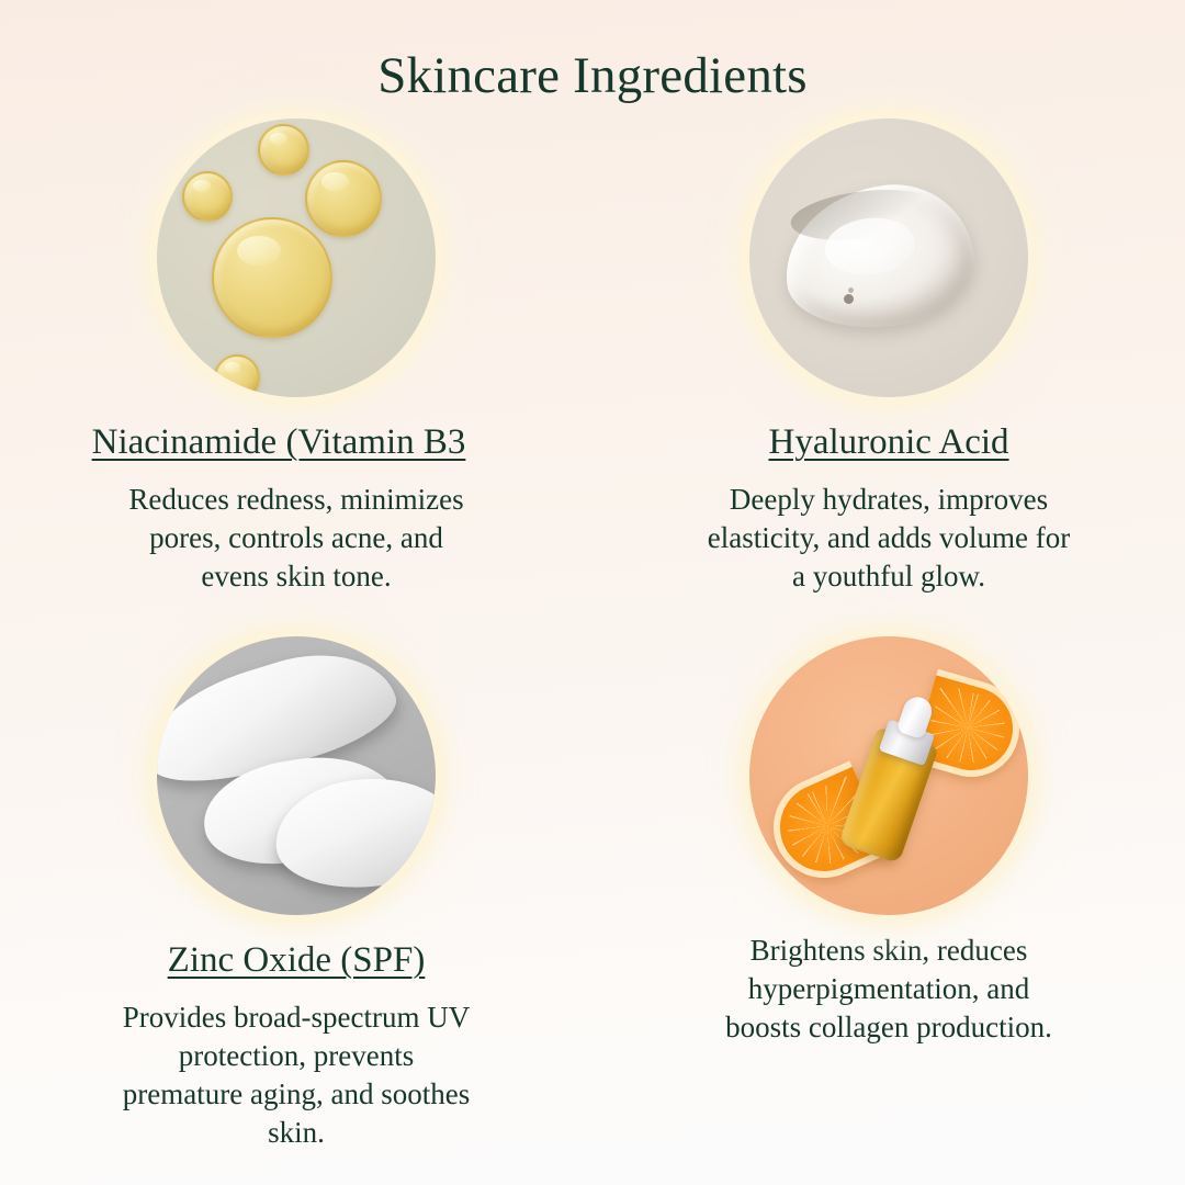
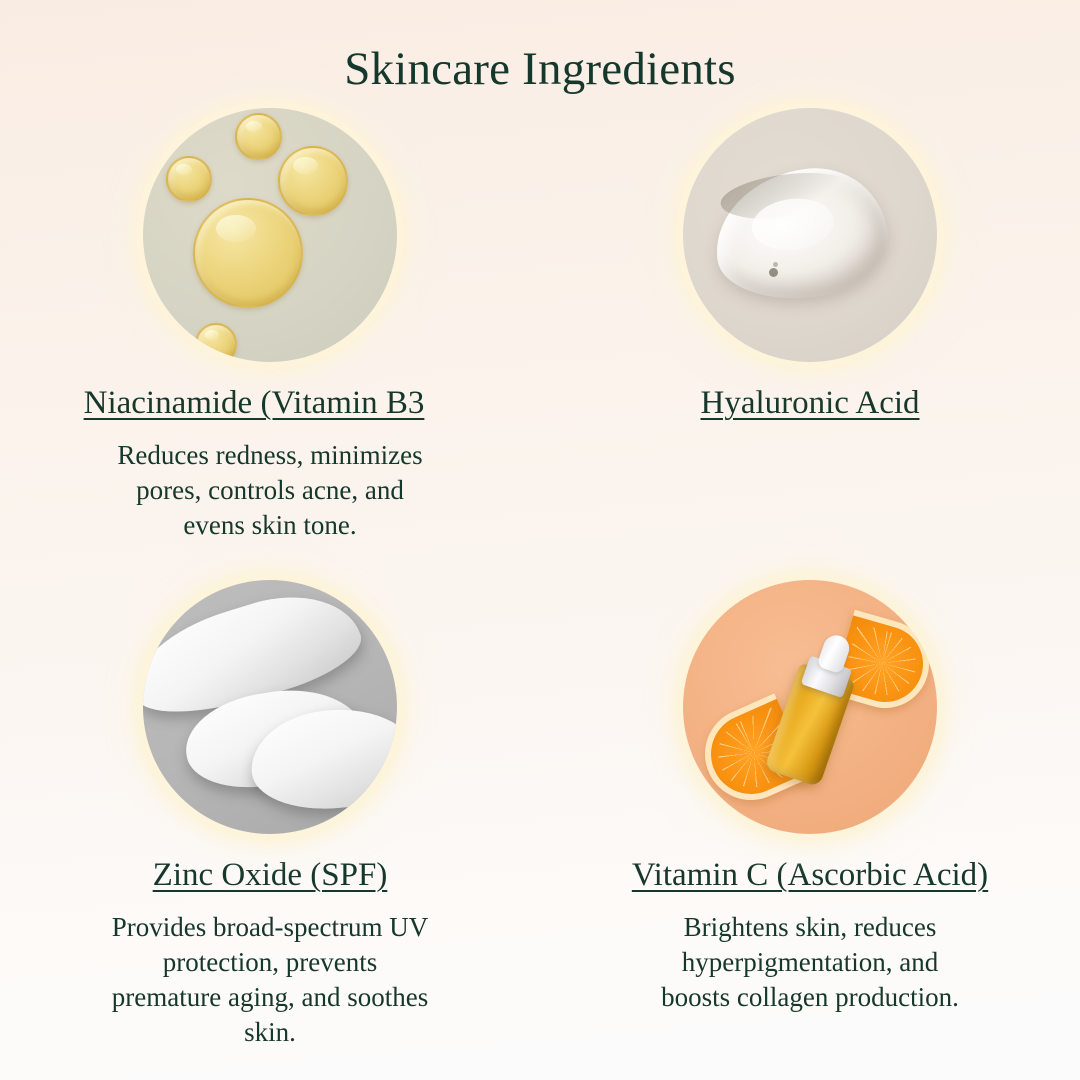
  Skincare Ingredients
  Niacinamide (Vitamin B3
  Reduces redness, minimizes
  pores, controls acne, and
  evens skin tone.
  Hyaluronic Acid
- Deeply hydrates, improves
- elasticity, and adds volume for
- a youthful glow.
  Zinc Oxide (SPF)
  Provides broad-spectrum UV
  protection, prevents
  premature aging, and soothes
  skin.
+ Vitamin C (Ascorbic Acid)
  Brightens skin, reduces
  hyperpigmentation, and
  boosts collagen production.
